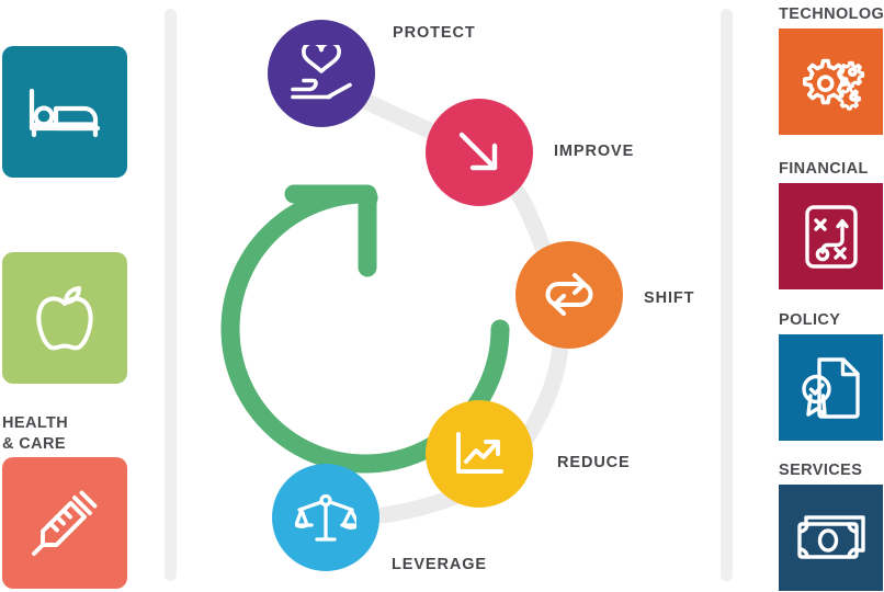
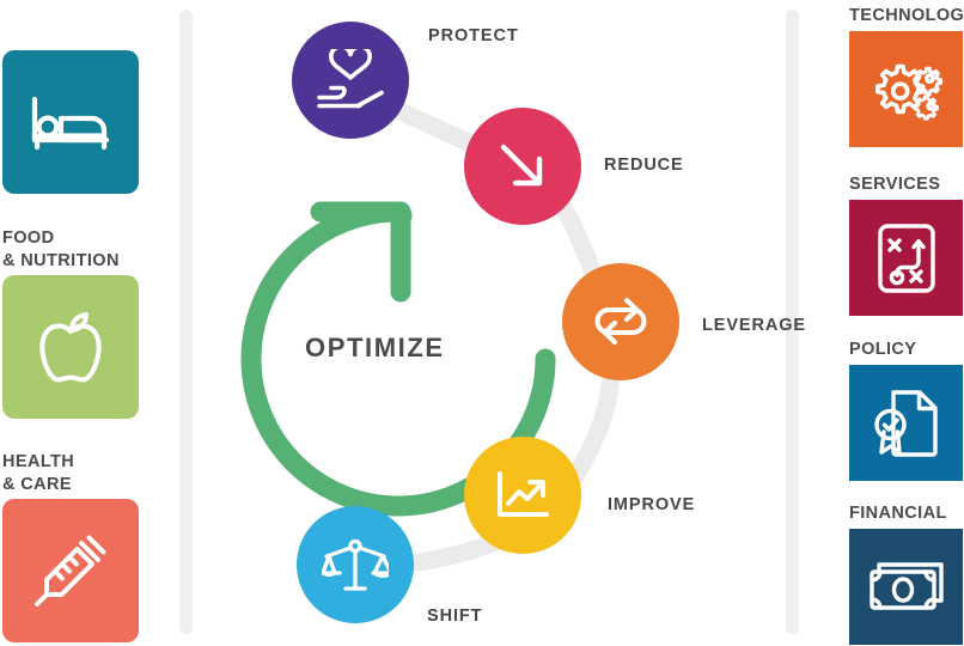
+ FOOD
+ & NUTRITION
  HEALTH
  & CARE
  TECHNOLOG
- FINANCIAL
+ SERVICES
  POLICY
- SERVICES
+ FINANCIAL
+ OPTIMIZE
  PROTECT
- IMPROVE
+ REDUCE
- SHIFT
+ LEVERAGE
- REDUCE
+ IMPROVE
- LEVERAGE
+ SHIFT
